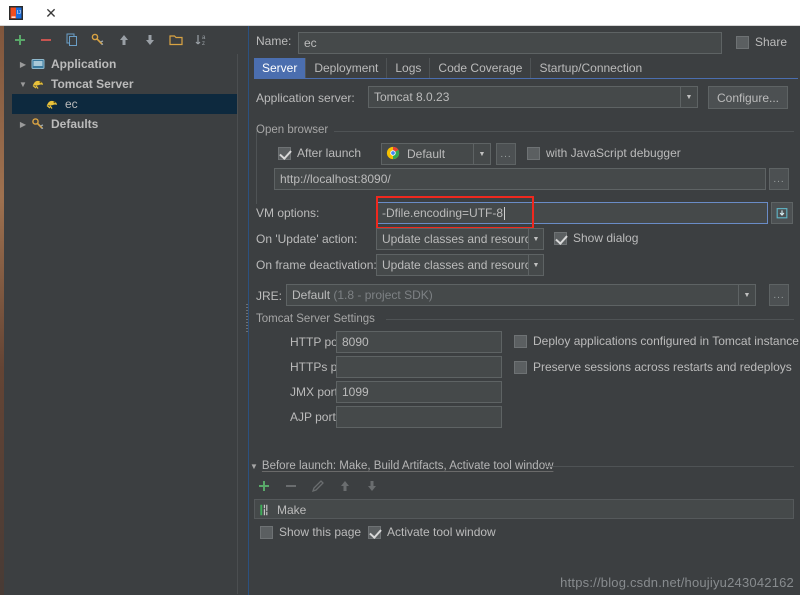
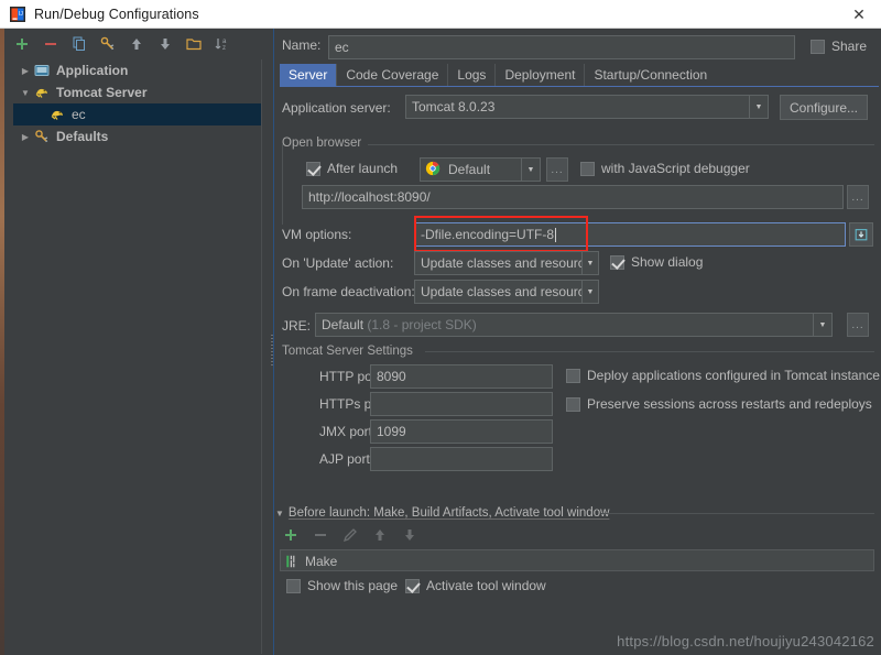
+ Run/Debug Configurations
  ✕
  ▶
  Application
  ▼
  Tomcat Server
  ec
  ▶
  Defaults
  Name:
  ec
  Share
  Server
- Deployment
+ Code Coverage
  Logs
- Code Coverage
+ Deployment
  Startup/Connection
  Application server:
  Tomcat 8.0.23
  Configure...
  Open browser
  After launch
  Default
  ...
  with JavaScript debugger
  http://localhost:8090/
  ...
  VM options:
  -Dfile.encoding=UTF-8
  On 'Update' action:
  Update classes and resourc
  Show dialog
  On frame deactivation
  Update classes and resourc
  JRE:
  Default (1.8 - project SDK)
  ...
  Tomcat Server Settings
  8090
  JMX por
  1099
  AJP port
  Deploy applications configured in Tomcat instance
  Preserve sessions across restarts and redeploys
  ▼
  Before launch: Make, Build Artifacts, Activate tool windo
  Make
  Show this page
  Activate tool window
  https://blog.csdn.net/houjiyu243042162
